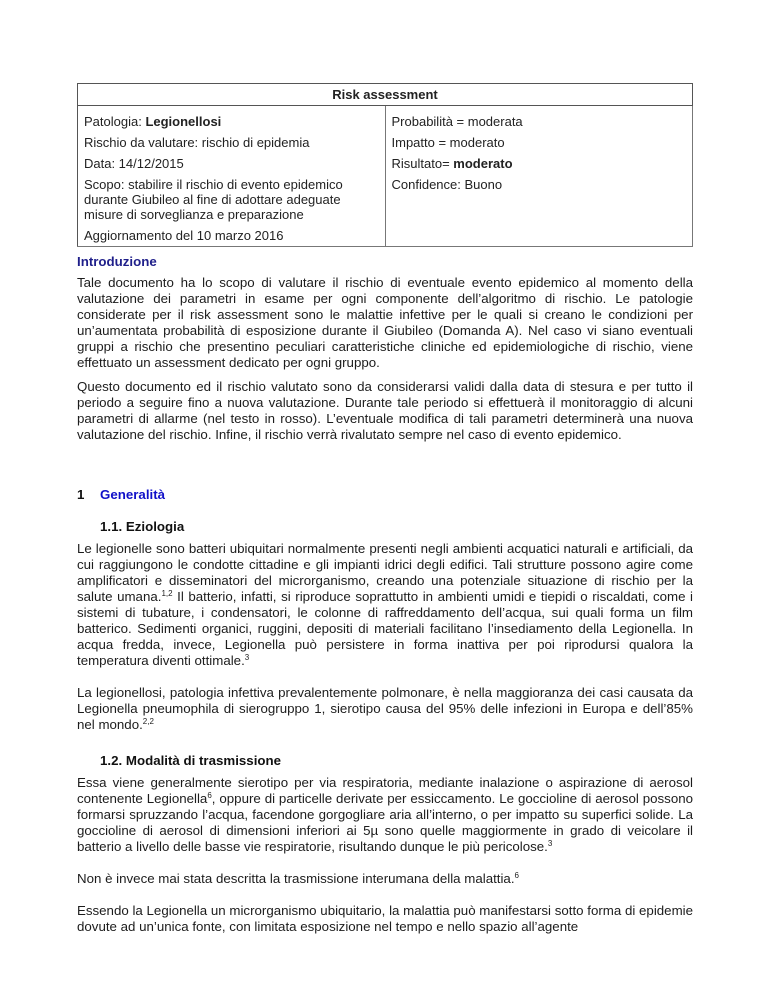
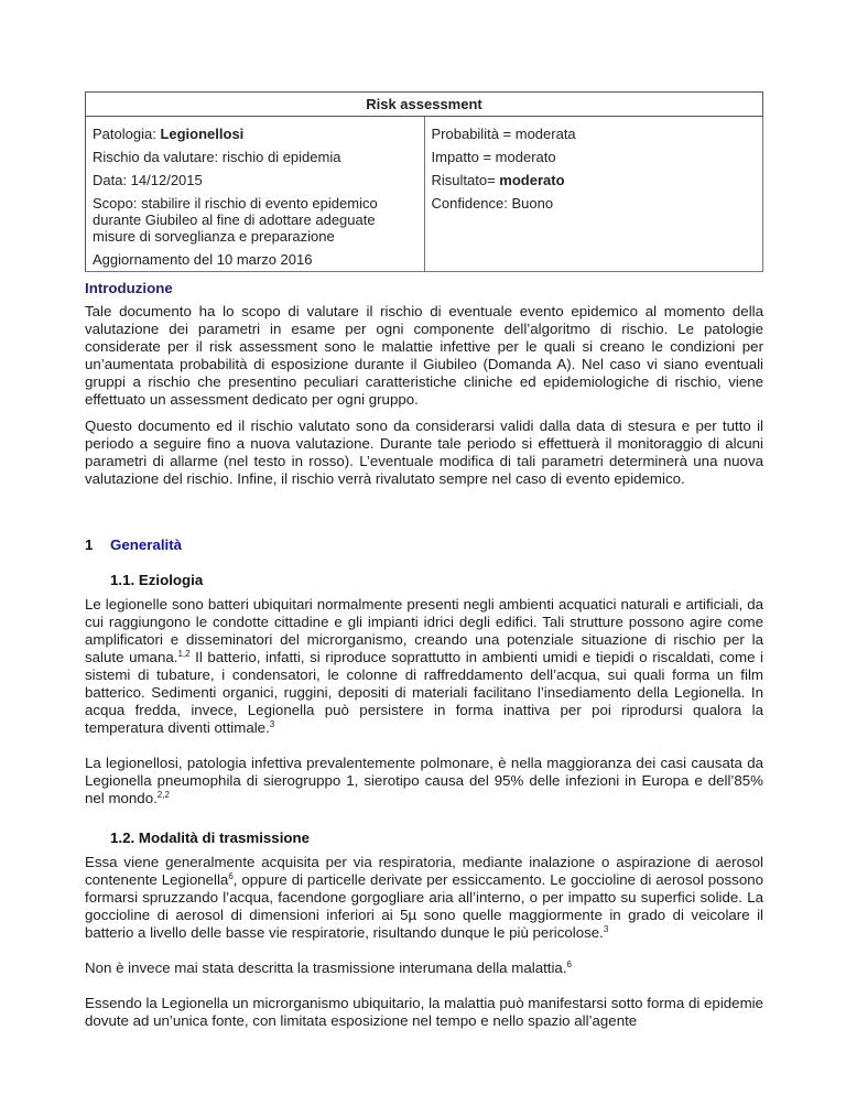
  Risk assessment
  Patologia: Legionellosi Rischio da valutare: rischio di epidemia Data: 14/12/2015 Scopo: stabilire il rischio di evento epidemico durante Giubileo al fine di adottare adeguate misure di sorveglianza e preparazione Aggiornamento del 10 marzo 2016	Probabilità = moderata Impatto = moderato Risultato= moderato Confidence: Buono
  Introduzione
  Tale documento ha lo scopo di valutare il rischio di eventuale evento epidemico al momento della valutazione dei parametri in esame per ogni componente dell’algoritmo di rischio. Le patologie considerate per il risk assessment sono le malattie infettive per le quali si creano le condizioni per un’aumentata probabilità di esposizione durante il Giubileo (Domanda A). Nel caso vi siano eventuali gruppi a rischio che presentino peculiari caratteristiche cliniche ed epidemiologiche di rischio, viene effettuato un assessment dedicato per ogni gruppo.
  Questo documento ed il rischio valutato sono da considerarsi validi dalla data di stesura e per tutto il periodo a seguire fino a nuova valutazione. Durante tale periodo si effettuerà il monitoraggio di alcuni parametri di allarme (nel testo in rosso). L’eventuale modifica di tali parametri determinerà una nuova valutazione del rischio. Infine, il rischio verrà rivalutato sempre nel caso di evento epidemico.
  1 Generalità
  1.1. Eziologia
  Le legionelle sono batteri ubiquitari normalmente presenti negli ambienti acquatici naturali e artificiali, da cui raggiungono le condotte cittadine e gli impianti idrici degli edifici. Tali strutture possono agire come amplificatori e disseminatori del microrganismo, creando una potenziale situazione di rischio per la salute umana.1,2 Il batterio, infatti, si riproduce soprattutto in ambienti umidi e tiepidi o riscaldati, come i sistemi di tubature, i condensatori, le colonne di raffreddamento dell’acqua, sui quali forma un film batterico. Sedimenti organici, ruggini, depositi di materiali facilitano l’insediamento della Legionella. In acqua fredda, invece, Legionella può persistere in forma inattiva per poi riprodursi qualora la temperatura diventi ottimale.3
  La legionellosi, patologia infettiva prevalentemente polmonare, è nella maggioranza dei casi causata da Legionella pneumophila di sierogruppo 1, sierotipo causa del 95% delle infezioni in Europa e dell’85% nel mondo.2,2
  1.2. Modalità di trasmissione
- Essa viene generalmente sierotipo per via respiratoria, mediante inalazione o aspirazione di aerosol contenente Legionella6, oppure di particelle derivate per essiccamento. Le goccioline di aerosol possono formarsi spruzzando l’acqua, facendone gorgogliare aria all’interno, o per impatto su superfici solide. La goccioline di aerosol di dimensioni inferiori ai 5µ sono quelle maggiormente in grado di veicolare il batterio a livello delle basse vie respiratorie, risultando dunque le più pericolose.3
+ Essa viene generalmente acquisita per via respiratoria, mediante inalazione o aspirazione di aerosol contenente Legionella6, oppure di particelle derivate per essiccamento. Le goccioline di aerosol possono formarsi spruzzando l’acqua, facendone gorgogliare aria all’interno, o per impatto su superfici solide. La goccioline di aerosol di dimensioni inferiori ai 5µ sono quelle maggiormente in grado di veicolare il batterio a livello delle basse vie respiratorie, risultando dunque le più pericolose.3
  Non è invece mai stata descritta la trasmissione interumana della malattia.6
  Essendo la Legionella un microrganismo ubiquitario, la malattia può manifestarsi sotto forma di epidemie dovute ad un’unica fonte, con limitata esposizione nel tempo e nello spazio all’agente
